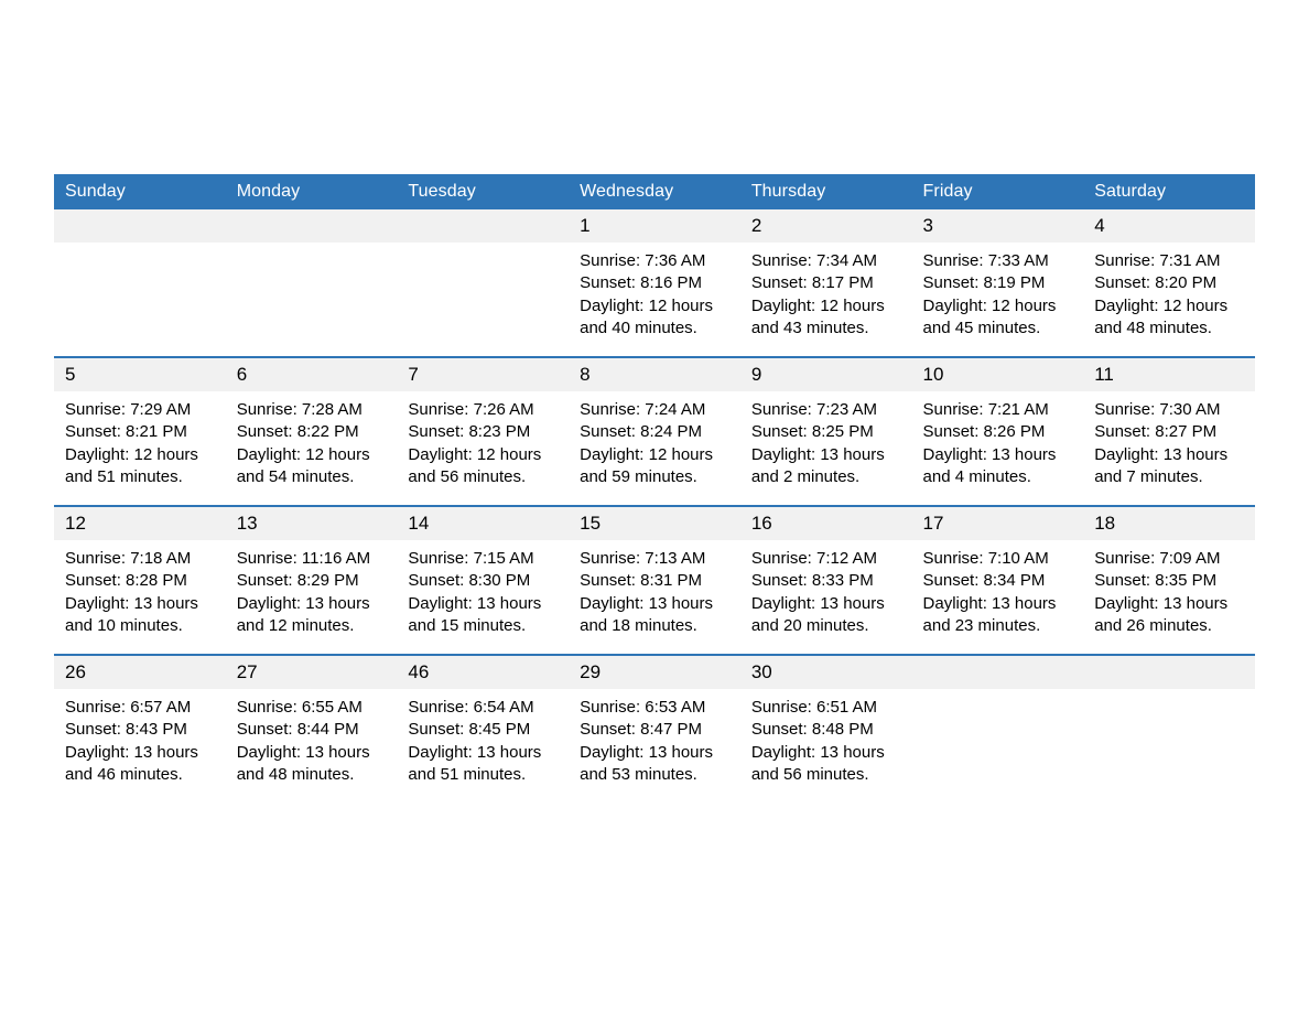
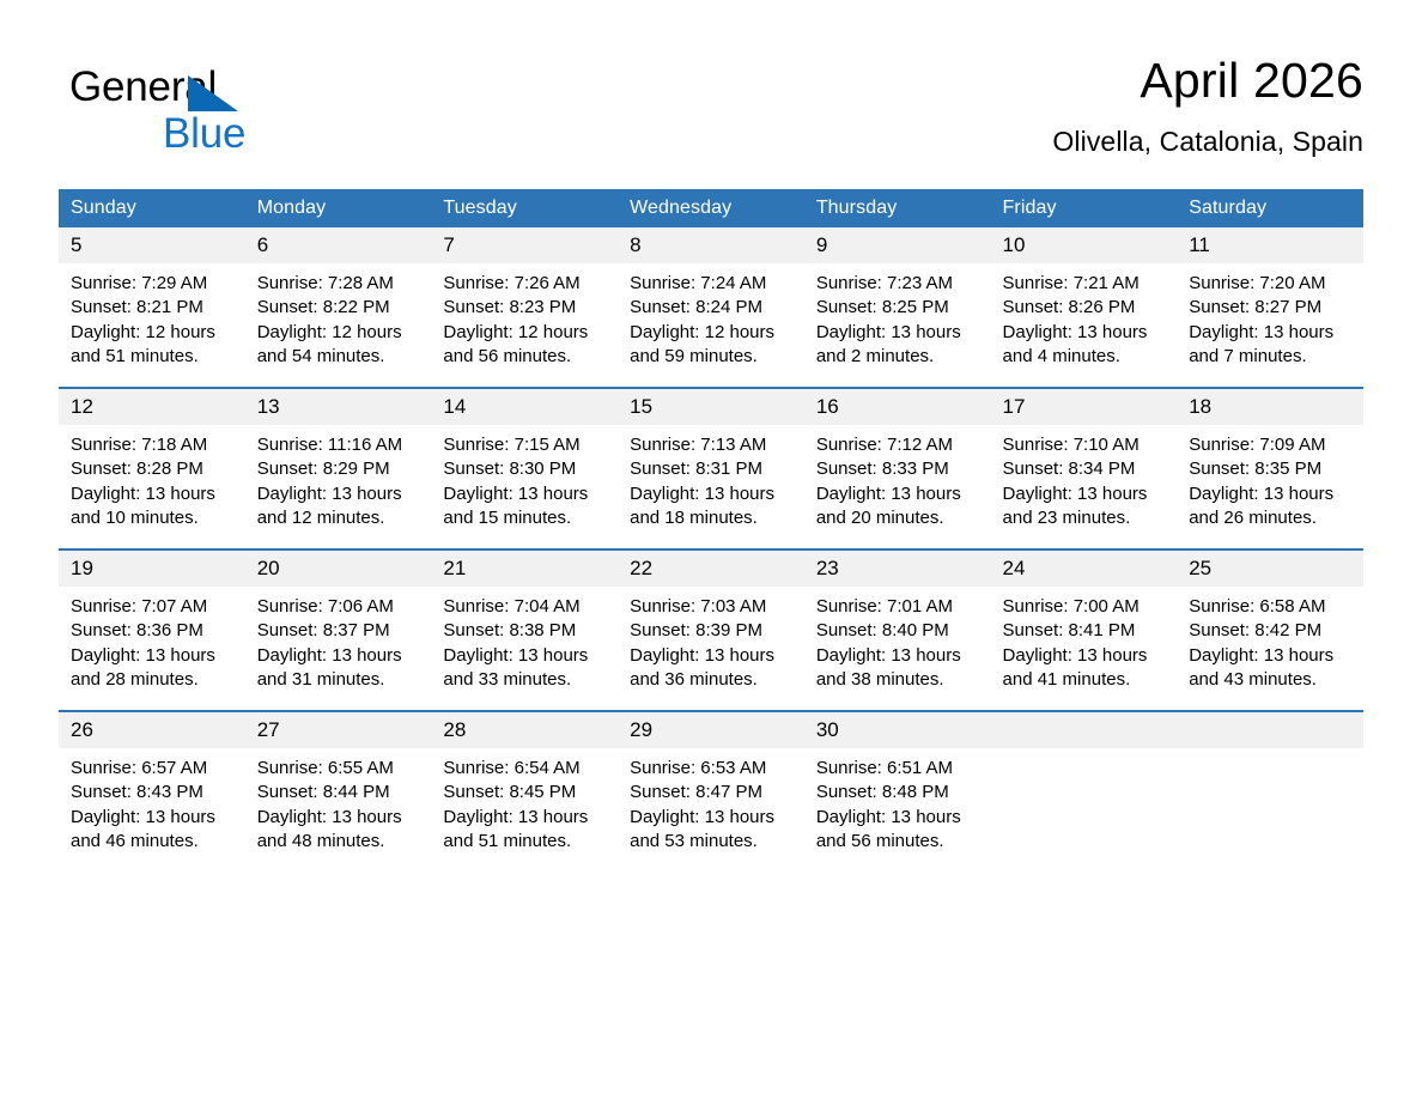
+ General
+ Blue
+ April 2026
+ Olivella, Catalonia, Spain
  Sunday	Monday	Tuesday	Wednesday	Thursday	Friday	Saturday
- 			1Sunrise: 7:36 AMSunset: 8:16 PMDaylight: 12 hoursand 40 minutes.	2Sunrise: 7:34 AMSunset: 8:17 PMDaylight: 12 hoursand 43 minutes.	3Sunrise: 7:33 AMSunset: 8:19 PMDaylight: 12 hoursand 45 minutes.	4Sunrise: 7:31 AMSunset: 8:20 PMDaylight: 12 hoursand 48 minutes.
- 5Sunrise: 7:29 AMSunset: 8:21 PMDaylight: 12 hoursand 51 minutes.	6Sunrise: 7:28 AMSunset: 8:22 PMDaylight: 12 hoursand 54 minutes.	7Sunrise: 7:26 AMSunset: 8:23 PMDaylight: 12 hoursand 56 minutes.	8Sunrise: 7:24 AMSunset: 8:24 PMDaylight: 12 hoursand 59 minutes.	9Sunrise: 7:23 AMSunset: 8:25 PMDaylight: 13 hoursand 2 minutes.	10Sunrise: 7:21 AMSunset: 8:26 PMDaylight: 13 hoursand 4 minutes.	11Sunrise: 7:30 AMSunset: 8:27 PMDaylight: 13 hoursand 7 minutes.
+ 5Sunrise: 7:29 AMSunset: 8:21 PMDaylight: 12 hoursand 51 minutes.	6Sunrise: 7:28 AMSunset: 8:22 PMDaylight: 12 hoursand 54 minutes.	7Sunrise: 7:26 AMSunset: 8:23 PMDaylight: 12 hoursand 56 minutes.	8Sunrise: 7:24 AMSunset: 8:24 PMDaylight: 12 hoursand 59 minutes.	9Sunrise: 7:23 AMSunset: 8:25 PMDaylight: 13 hoursand 2 minutes.	10Sunrise: 7:21 AMSunset: 8:26 PMDaylight: 13 hoursand 4 minutes.	11Sunrise: 7:20 AMSunset: 8:27 PMDaylight: 13 hoursand 7 minutes.
  12Sunrise: 7:18 AMSunset: 8:28 PMDaylight: 13 hoursand 10 minutes.	13Sunrise: 11:16 AMSunset: 8:29 PMDaylight: 13 hoursand 12 minutes.	14Sunrise: 7:15 AMSunset: 8:30 PMDaylight: 13 hoursand 15 minutes.	15Sunrise: 7:13 AMSunset: 8:31 PMDaylight: 13 hoursand 18 minutes.	16Sunrise: 7:12 AMSunset: 8:33 PMDaylight: 13 hoursand 20 minutes.	17Sunrise: 7:10 AMSunset: 8:34 PMDaylight: 13 hoursand 23 minutes.	18Sunrise: 7:09 AMSunset: 8:35 PMDaylight: 13 hoursand 26 minutes.
+ 19Sunrise: 7:07 AMSunset: 8:36 PMDaylight: 13 hoursand 28 minutes.	20Sunrise: 7:06 AMSunset: 8:37 PMDaylight: 13 hoursand 31 minutes.	21Sunrise: 7:04 AMSunset: 8:38 PMDaylight: 13 hoursand 33 minutes.	22Sunrise: 7:03 AMSunset: 8:39 PMDaylight: 13 hoursand 36 minutes.	23Sunrise: 7:01 AMSunset: 8:40 PMDaylight: 13 hoursand 38 minutes.	24Sunrise: 7:00 AMSunset: 8:41 PMDaylight: 13 hoursand 41 minutes.	25Sunrise: 6:58 AMSunset: 8:42 PMDaylight: 13 hoursand 43 minutes.
- 26Sunrise: 6:57 AMSunset: 8:43 PMDaylight: 13 hoursand 46 minutes.	27Sunrise: 6:55 AMSunset: 8:44 PMDaylight: 13 hoursand 48 minutes.	46Sunrise: 6:54 AMSunset: 8:45 PMDaylight: 13 hoursand 51 minutes.	29Sunrise: 6:53 AMSunset: 8:47 PMDaylight: 13 hoursand 53 minutes.	30Sunrise: 6:51 AMSunset: 8:48 PMDaylight: 13 hoursand 56 minutes.
+ 26Sunrise: 6:57 AMSunset: 8:43 PMDaylight: 13 hoursand 46 minutes.	27Sunrise: 6:55 AMSunset: 8:44 PMDaylight: 13 hoursand 48 minutes.	28Sunrise: 6:54 AMSunset: 8:45 PMDaylight: 13 hoursand 51 minutes.	29Sunrise: 6:53 AMSunset: 8:47 PMDaylight: 13 hoursand 53 minutes.	30Sunrise: 6:51 AMSunset: 8:48 PMDaylight: 13 hoursand 56 minutes.
